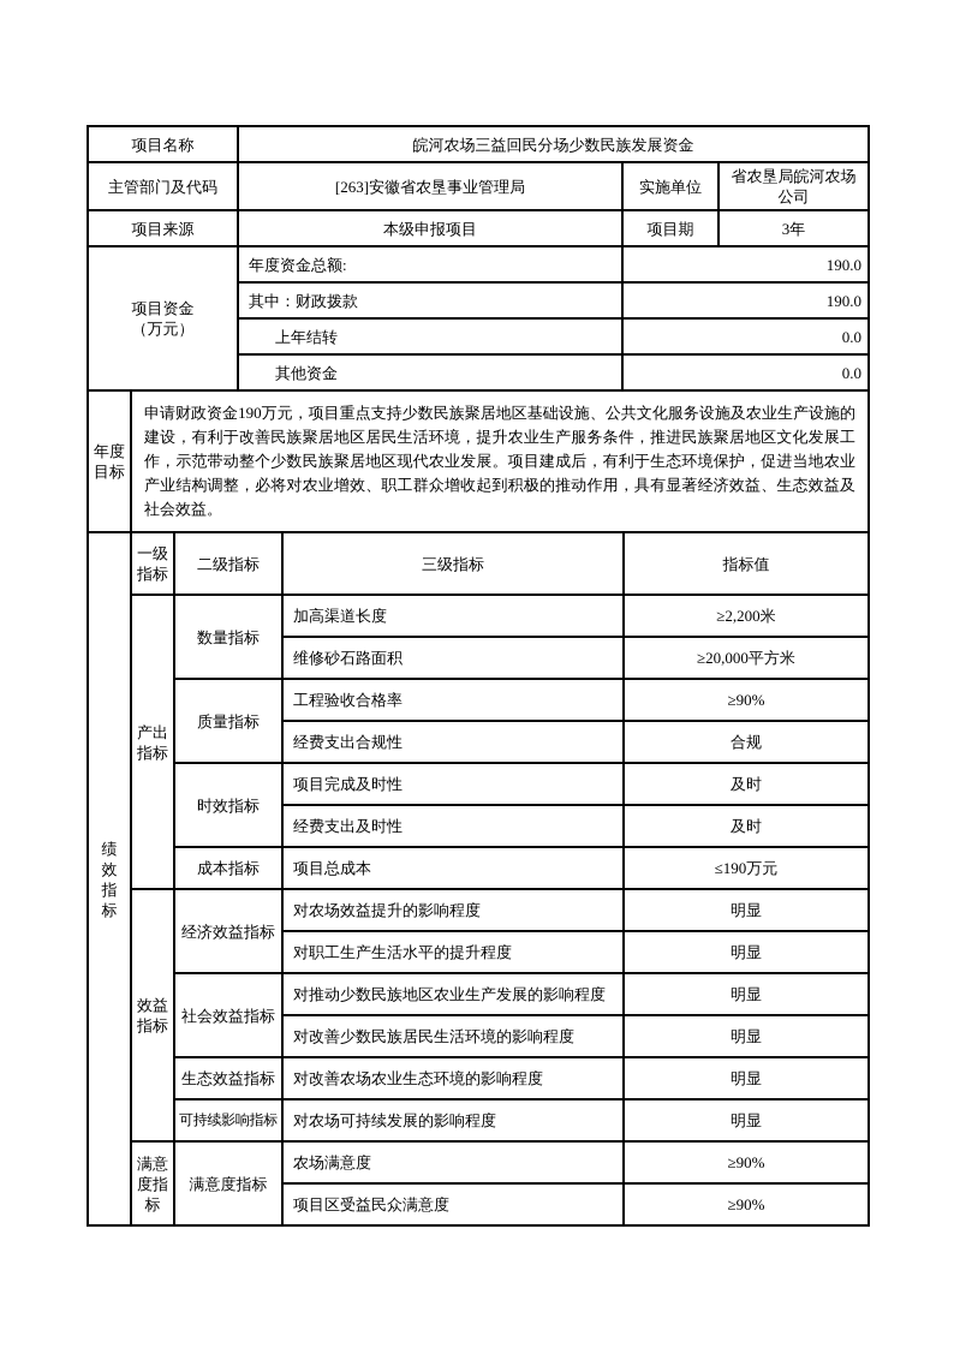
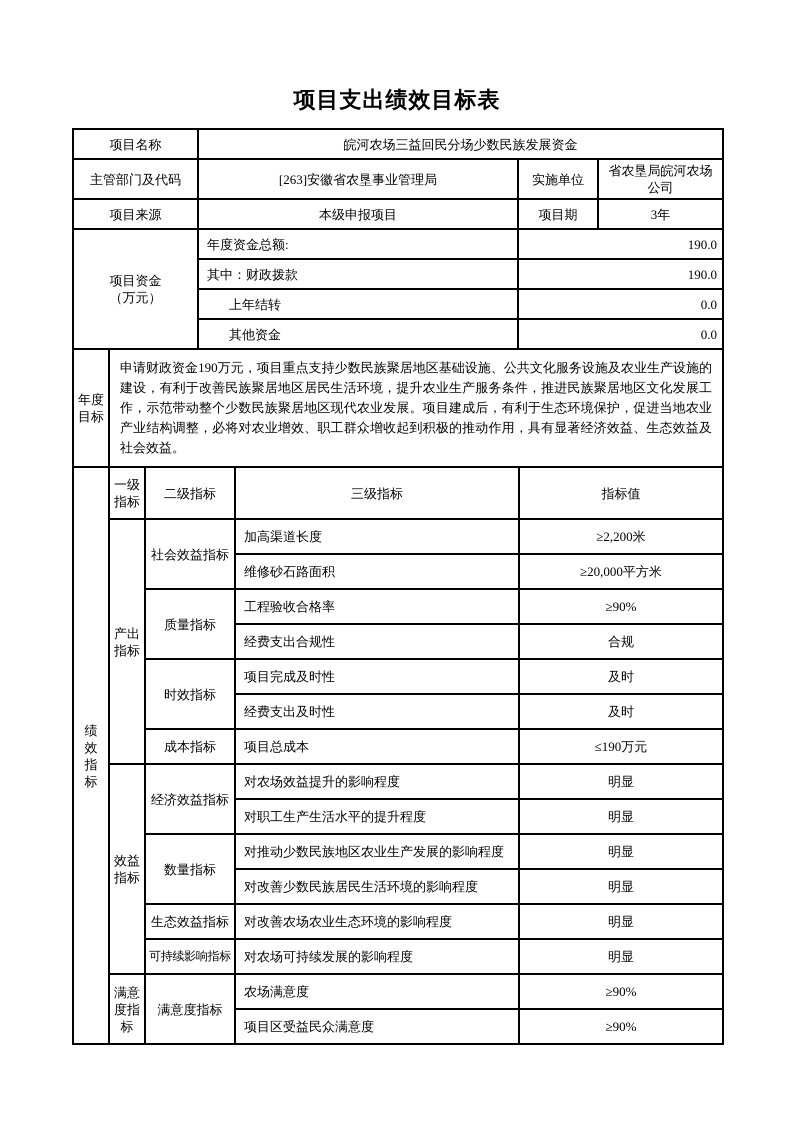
+ 项目支出绩效目标表
  项目名称	皖河农场三益回民分场少数民族发展资金
  主管部门及代码	[263]安徽省农垦事业管理局	实施单位	省农垦局皖河农场公司
  项目来源	本级申报项目	项目期	3年
  项目资金 （万元）	年度资金总额:	190.0
  其中：财政拨款	190.0
  上年结转	0.0
  其他资金	0.0
  年度 目标	申请财政资金190万元，项目重点支持少数民族聚居地区基础设施、公共文化服务设施及农业生产设施的建设，有利于改善民族聚居地区居民生活环境，提升农业生产服务条件，推进民族聚居地区文化发展工作，示范带动整个少数民族聚居地区现代农业发展。项目建成后，有利于生态环境保护，促进当地农业产业结构调整，必将对农业增效、职工群众增收起到积极的推动作用，具有显著经济效益、生态效益及社会效益。
  绩 效 指 标	一级 指标	二级指标	三级指标	指标值
- 产出 指标	数量指标	加高渠道长度	≥2,200米
+ 产出 指标	社会效益指标	加高渠道长度	≥2,200米
  维修砂石路面积	≥20,000平方米
  质量指标	工程验收合格率	≥90%
  经费支出合规性	合规
  时效指标	项目完成及时性	及时
  经费支出及时性	及时
  成本指标	项目总成本	≤190万元
  效益 指标	经济效益指标	对农场效益提升的影响程度	明显
  对职工生产生活水平的提升程度	明显
- 社会效益指标	对推动少数民族地区农业生产发展的影响程度	明显
+ 数量指标	对推动少数民族地区农业生产发展的影响程度	明显
  对改善少数民族居民生活环境的影响程度	明显
  生态效益指标	对改善农场农业生态环境的影响程度	明显
  可持续影响指标	对农场可持续发展的影响程度	明显
  满意 度指 标	满意度指标	农场满意度	≥90%
  项目区受益民众满意度	≥90%
